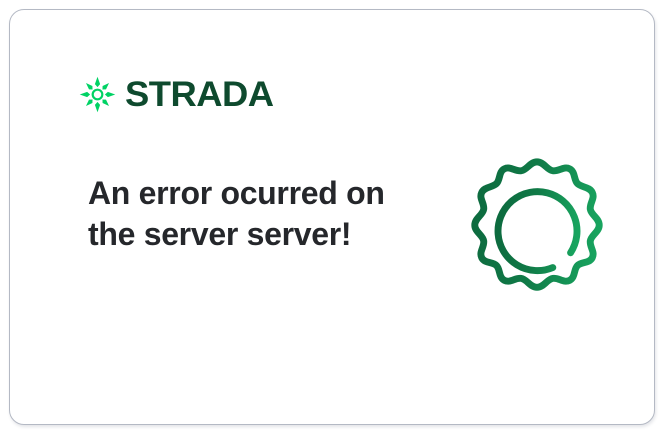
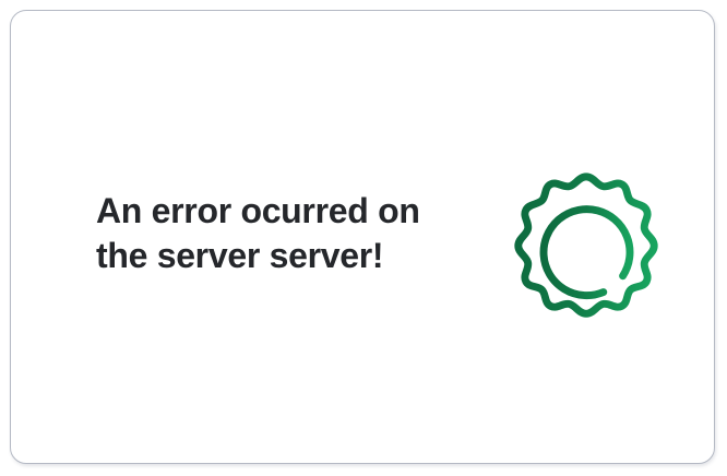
- STRADA
  An error ocurred on the server server!
